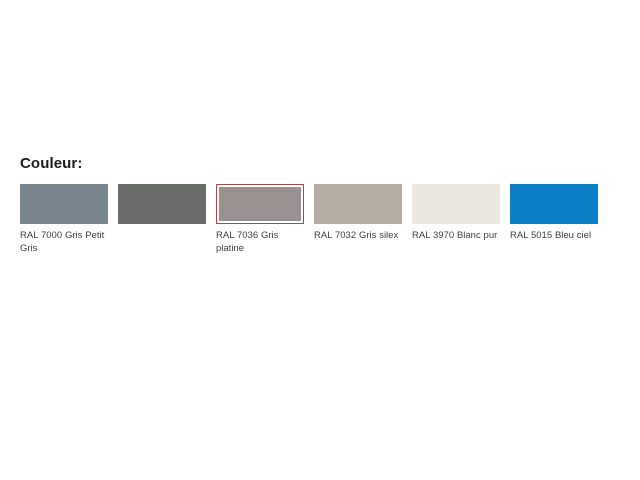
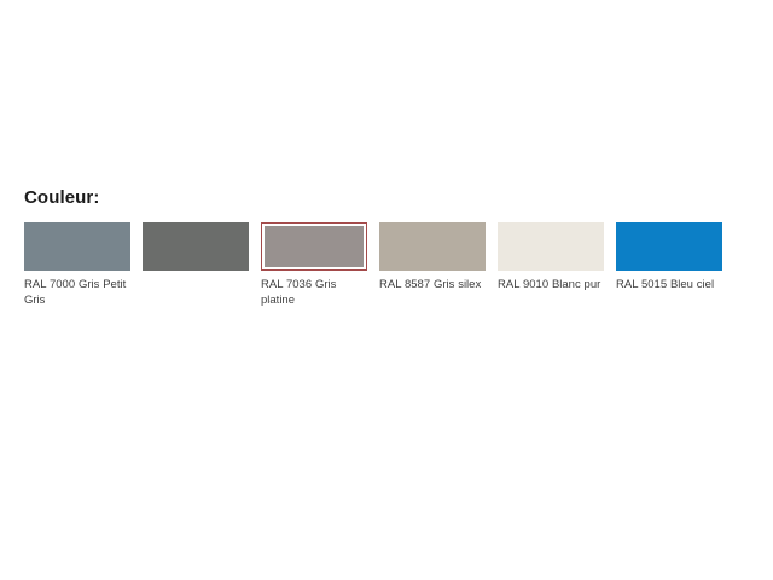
  Couleur:
  RAL 7000 Gris Petit Gris
  RAL 7036 Gris platine
- RAL 7032 Gris silex
+ RAL 8587 Gris silex
- RAL 3970 Blanc pur
+ RAL 9010 Blanc pur
  RAL 5015 Bleu ciel
